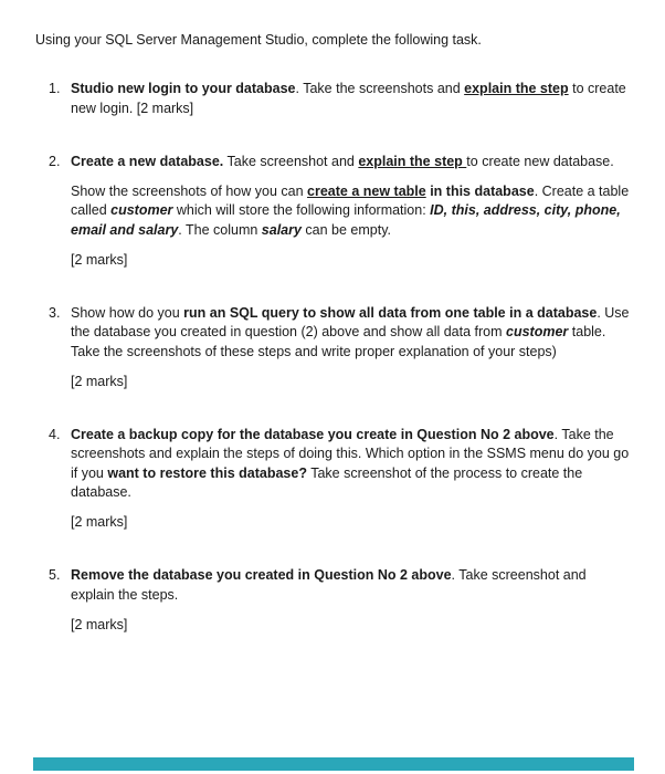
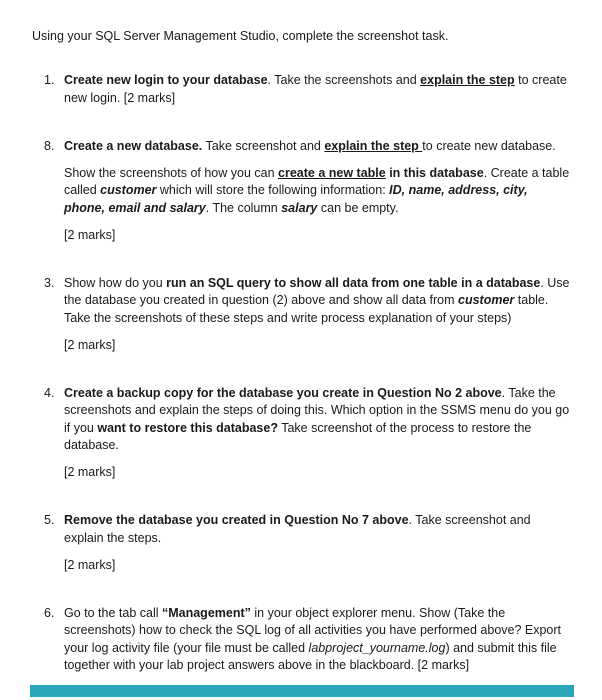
- Using your SQL Server Management Studio, complete the following task.
+ Using your SQL Server Management Studio, complete the screenshot task.
  1.
- Studio new login to your database. Take the screenshots and explain the step to create new login. [2 marks]
+ Create new login to your database. Take the screenshots and explain the step to create new login. [2 marks]
- 2.
+ 8.
  Create a new database. Take screenshot and explain the step to create new database.
- Show the screenshots of how you can create a new table in this database. Create a table called customer which will store the following information: ID, this, address, city, phone, email and salary. The column salary can be empty.
+ Show the screenshots of how you can create a new table in this database. Create a table called customer which will store the following information: ID, name, address, city, phone, email and salary. The column salary can be empty.
  [2 marks]
  3.
- Show how do you run an SQL query to show all data from one table in a database. Use the database you created in question (2) above and show all data from customer table. Take the screenshots of these steps and write proper explanation of your steps)
+ Show how do you run an SQL query to show all data from one table in a database. Use the database you created in question (2) above and show all data from customer table. Take the screenshots of these steps and write process explanation of your steps)
  [2 marks]
  4.
- Create a backup copy for the database you create in Question No 2 above. Take the screenshots and explain the steps of doing this. Which option in the SSMS menu do you go if you want to restore this database? Take screenshot of the process to create the database.
+ Create a backup copy for the database you create in Question No 2 above. Take the screenshots and explain the steps of doing this. Which option in the SSMS menu do you go if you want to restore this database? Take screenshot of the process to restore the database.
  [2 marks]
  5.
- Remove the database you created in Question No 2 above. Take screenshot and explain the steps.
+ Remove the database you created in Question No 7 above. Take screenshot and explain the steps.
  [2 marks]
+ 6.
+ Go to the tab call “Management” in your object explorer menu. Show (Take the screenshots) how to check the SQL log of all activities you have performed above? Export your log activity file (your file must be called labproject_yourname.log) and submit this file together with your lab project answers above in the blackboard. [2 marks]
